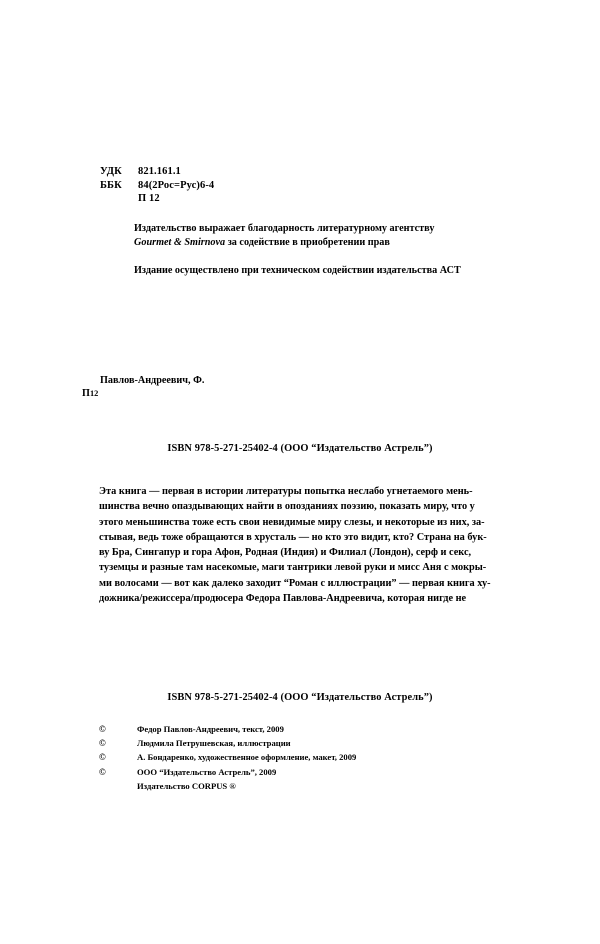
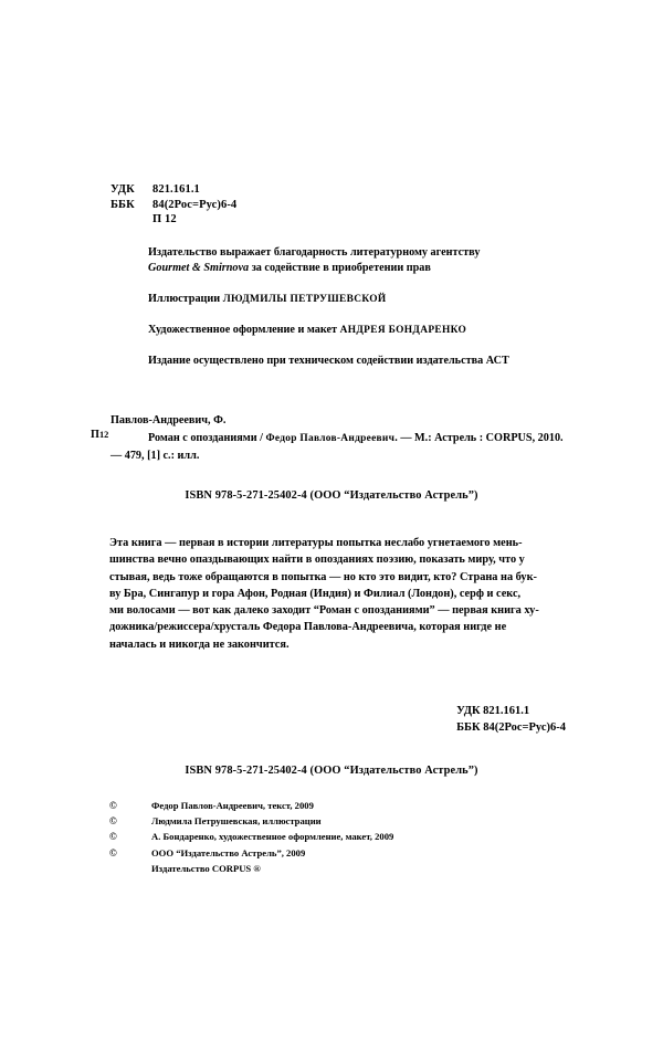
  УДК
  821.161.1
  ББК
  84(2Рос=Рус)6-4
  П 12
  Издательство выражает благодарность литературному агентству
  Gourmet & Smirnova за содействие в приобретении прав
+ Иллюстрации ЛЮДМИЛЫ ПЕТРУШЕВСКОЙ
+ Художественное оформление и макет АНДРЕЯ БОНДАРЕНКО
  Издание осуществлено при техническом содействии издательства АСТ
  П12
  Павлов-Андреевич, Ф.
+ Роман с опозданиями / Федор Павлов-Андреевич. — М.: Астрель : CORPUS, 2010. — 479, [1] с.: илл.
  ISBN 978-5-271-25402-4 (ООО “Издательство Астрель”)
  Эта книга — первая в истории литературы попытка неслабо угнетаемого мень-
  шинства вечно опаздывающих найти в опозданиях поэзию, показать миру, что у
- этого меньшинства тоже есть свои невидимые миру слезы, и некоторые из них, за-
- стывая, ведь тоже обращаются в хрусталь — но кто это видит, кто? Страна на бук-
+ стывая, ведь тоже обращаются в попытка — но кто это видит, кто? Страна на бук-
  ву Бра, Сингапур и гора Афон, Родная (Индия) и Филиал (Лондон), серф и секс,
- туземцы и разные там насекомые, маги тантрики левой руки и мисс Аня с мокры-
- ми волосами — вот как далеко заходит “Роман с иллюстрации” — первая книга ху-
+ ми волосами — вот как далеко заходит “Роман с опозданиями” — первая книга ху-
- дожника/режиссера/продюсера Федора Павлова-Андреевича, которая нигде не
+ дожника/режиссера/хрусталь Федора Павлова-Андреевича, которая нигде не
+ началась и никогда не закончится.
+ УДК 821.161.1
+ ББК 84(2Рос=Рус)6-4
  ISBN 978-5-271-25402-4 (ООО “Издательство Астрель”)
  ©
  Федор Павлов-Андреевич, текст, 2009
  ©
  Людмила Петрушевская, иллюстрации
  ©
  А. Бондаренко, художественное оформление, макет, 2009
  ©
  ООО “Издательство Астрель”, 2009
  Издательство CORPUS ®
